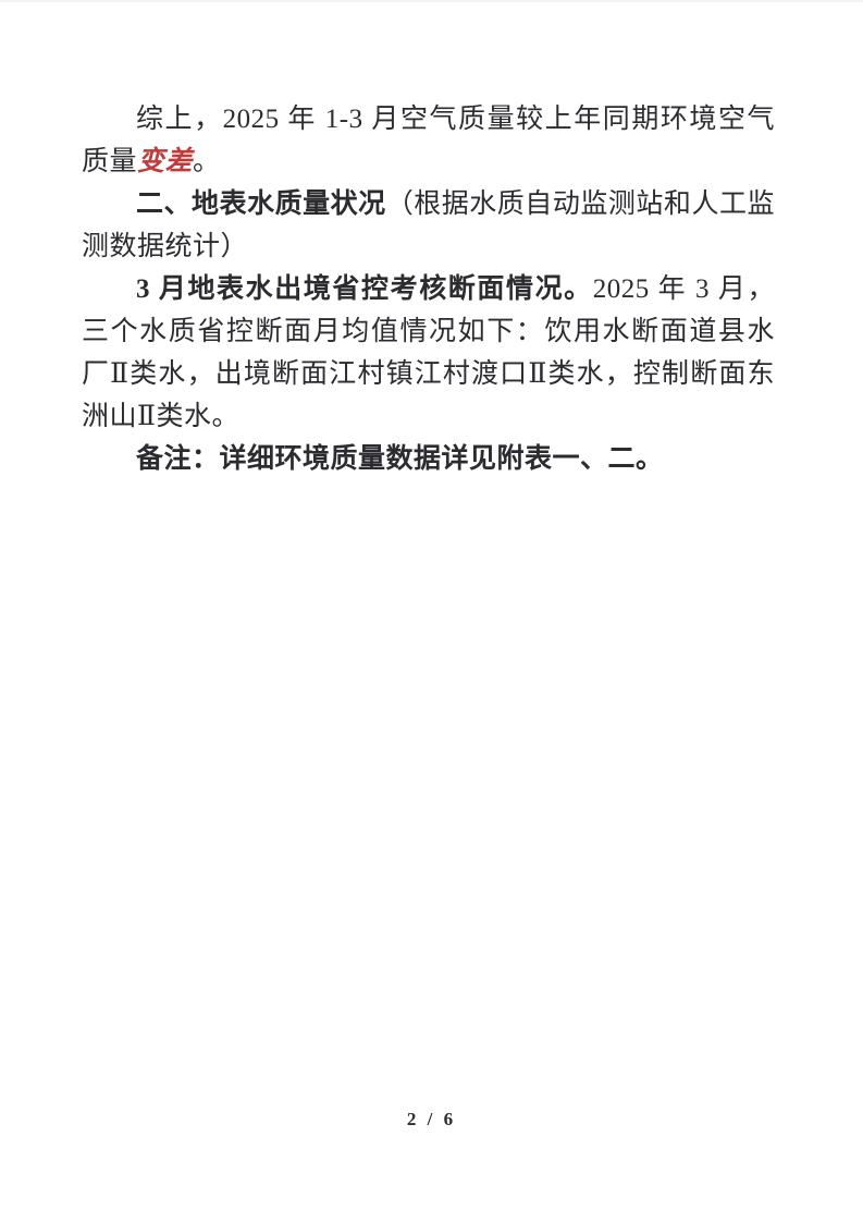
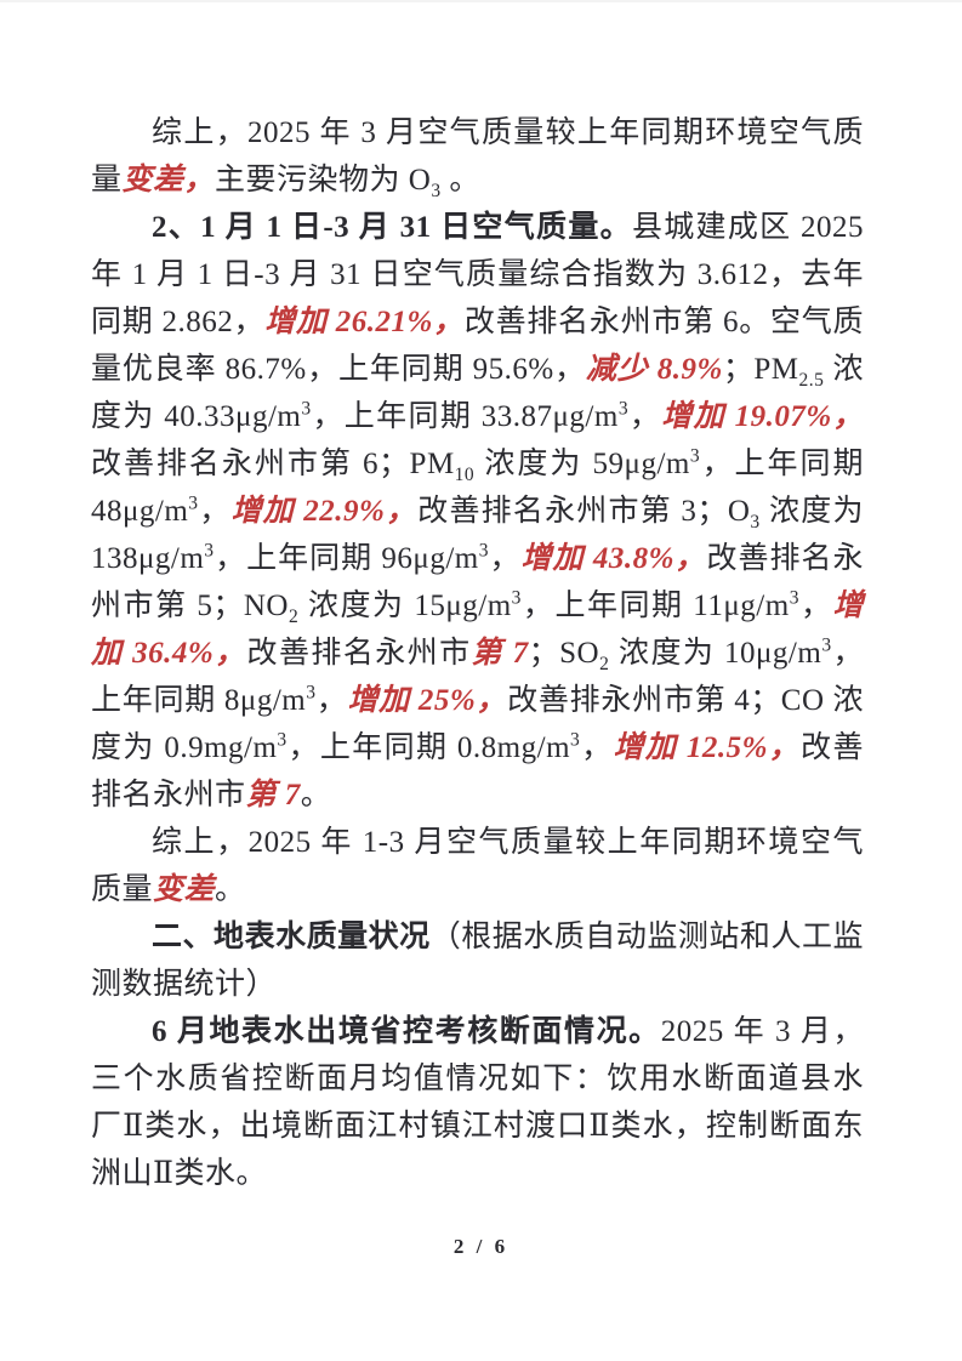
+ 综上，2025 年 3 月空气质量较上年同期环境空气质量变差，主要污染物为 O3 。
+ 2、1 月 1 日-3 月 31 日空气质量。县城建成区 2025 年 1 月 1 日-3 月 31 日空气质量综合指数为 3.612，去年同期 2.862，增加 26.21%，改善排名永州市第 6。空气质量优良率 86.7%，上年同期 95.6%，减少 8.9%；PM2.5 浓度为 40.33μg/m3，上年同期 33.87μg/m3，增加 19.07%，改善排名永州市第 6；PM10 浓度为 59μg/m3，上年同期 48μg/m3，增加 22.9%，改善排名永州市第 3；O3 浓度为 138μg/m3，上年同期 96μg/m3，增加 43.8%，改善排名永州市第 5；NO2 浓度为 15μg/m3，上年同期 11μg/m3，增加 36.4%，改善排名永州市第 7；SO2 浓度为 10μg/m3，上年同期 8μg/m3，增加 25%，改善排永州市第 4；CO 浓度为 0.9mg/m3，上年同期 0.8mg/m3，增加 12.5%，改善排名永州市第 7。
  综上，2025 年 1-3 月空气质量较上年同期环境空气质量变差。
  二、地表水质量状况（根据水质自动监测站和人工监测数据统计）
- 3 月地表水出境省控考核断面情况。2025 年 3 月，三个水质省控断面月均值情况如下：饮用水断面道县水厂Ⅱ类水，出境断面江村镇江村渡口Ⅱ类水，控制断面东洲山Ⅱ类水。
+ 6 月地表水出境省控考核断面情况。2025 年 3 月，三个水质省控断面月均值情况如下：饮用水断面道县水厂Ⅱ类水，出境断面江村镇江村渡口Ⅱ类水，控制断面东洲山Ⅱ类水。
- 备注：详细环境质量数据详见附表一、二。
  2 / 6
